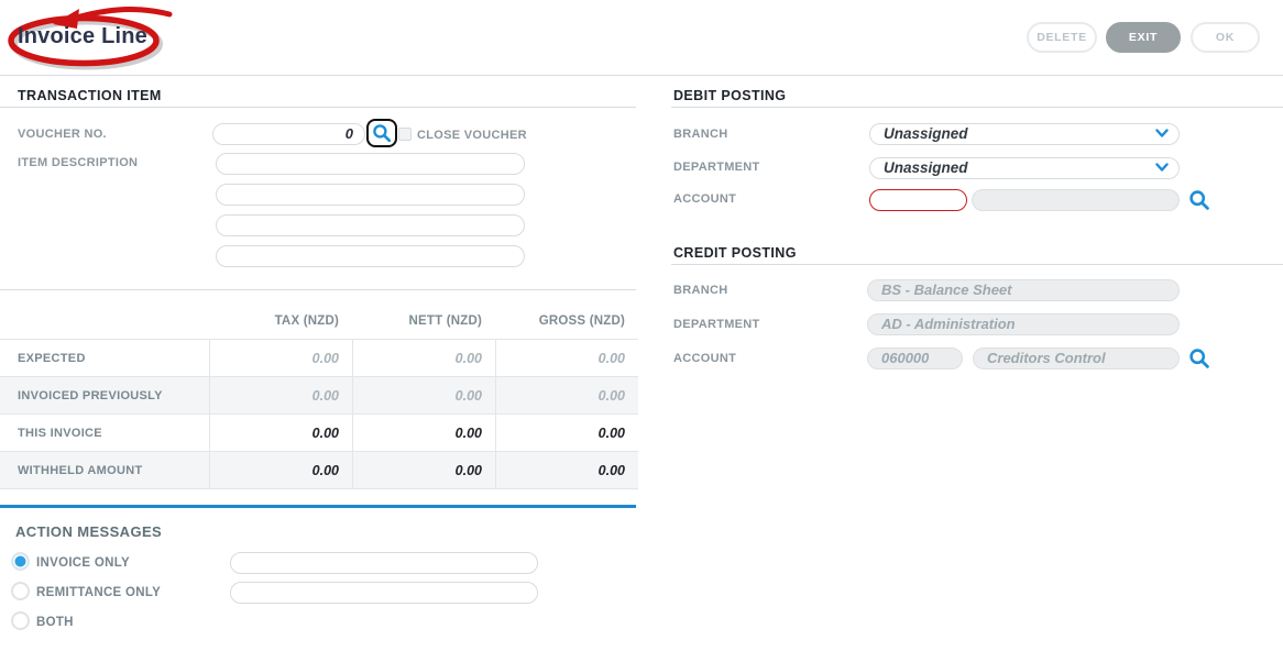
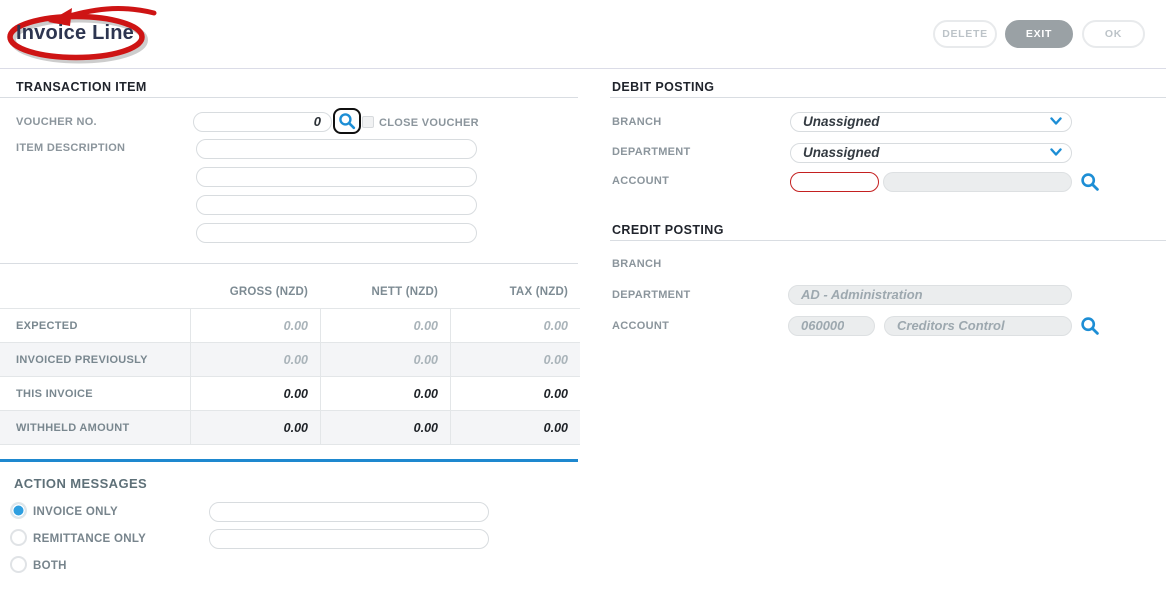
  Invoice Line
  DELETE
  EXIT
  OK
  TRANSACTION ITEM
  VOUCHER NO.
  0
  CLOSE VOUCHER
  ITEM DESCRIPTION
- TAX (NZD)
+ GROSS (NZD)
  NETT (NZD)
- GROSS (NZD)
+ TAX (NZD)
  EXPECTED
  0.00
  0.00
  0.00
  INVOICED PREVIOUSLY
  0.00
  0.00
  0.00
  THIS INVOICE
  0.00
  0.00
  0.00
  WITHHELD AMOUNT
  0.00
  0.00
  0.00
  ACTION MESSAGES
  INVOICE ONLY
  REMITTANCE ONLY
  BOTH
  DEBIT POSTING
  BRANCH
  Unassigned
  DEPARTMENT
  Unassigned
  ACCOUNT
  CREDIT POSTING
  BRANCH
- BS - Balance Sheet
  DEPARTMENT
  AD - Administration
  ACCOUNT
  060000
  Creditors Control
